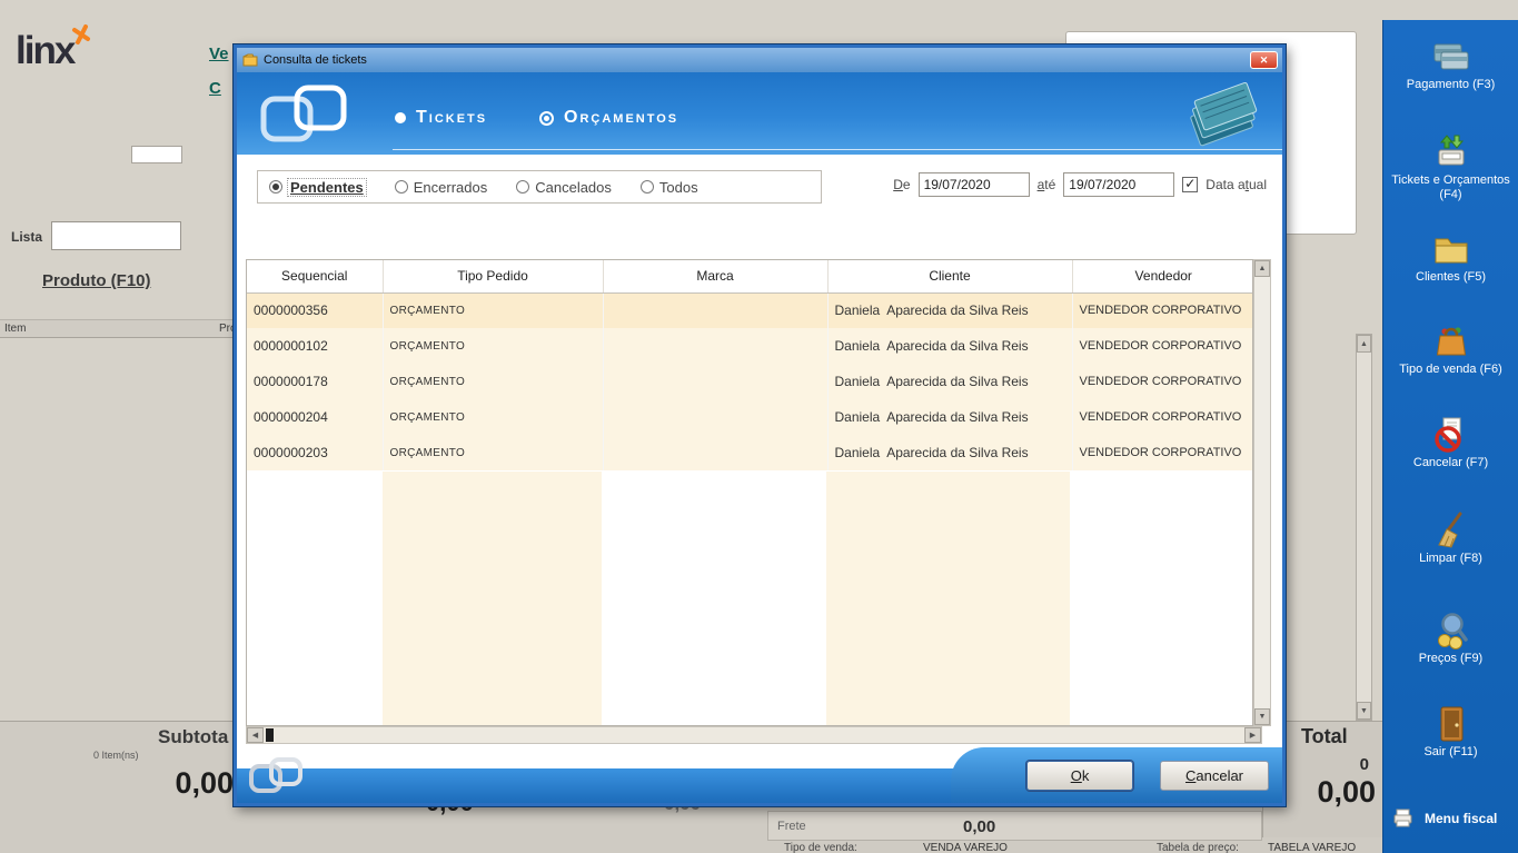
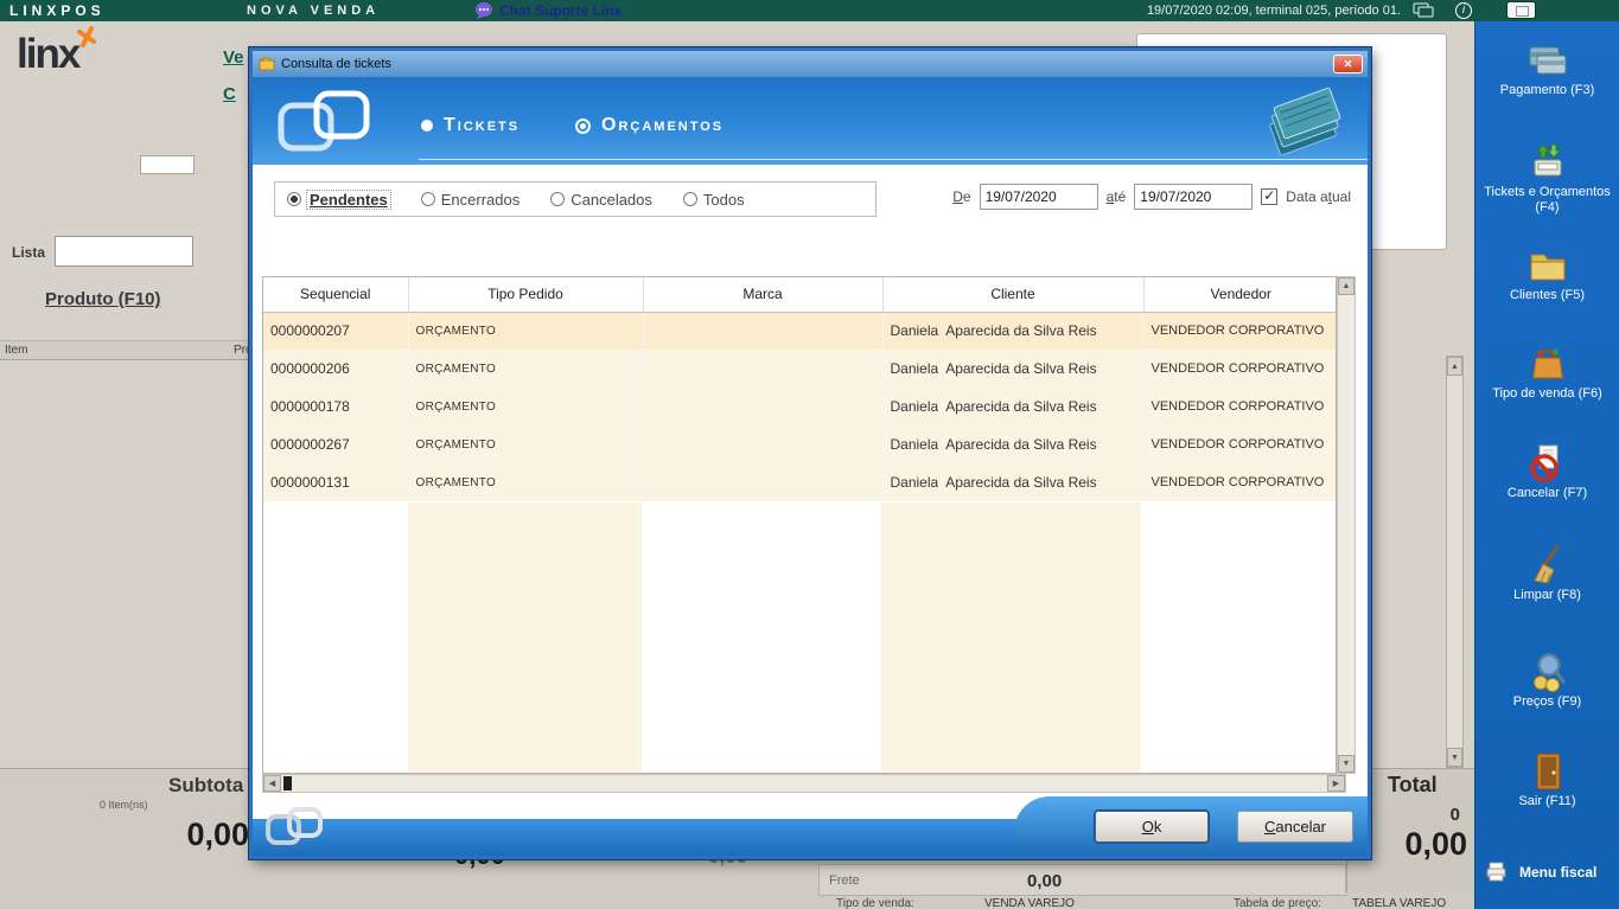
+ LINXPOS
+ NOVA VENDA
+ Chat Suporte Linx
+ 19/07/2020 02:09, terminal 025, período 01.
+ i
  linx
  Ve
  C
  Lista
  Produto (F10)
  Item
  Subtota
  0 Item(ns)
  0,00
  Frete
  0,00
  Tipo de venda:
  VENDA VAREJO
  Tabela de preço:
  TABELA VAREJO
  Total
  0
  0,00
  Pagamento (F3)
  Tickets e Orçamentos (F4)
  Clientes (F5)
  Tipo de venda (F6)
  Cancelar (F7)
  Limpar (F8)
  Preços (F9)
  Sair (F11)
  Menu fiscal
  Consulta de tickets
  ✕
  Tickets
  Orçamentos
  Pendentes
  Encerrados
  Cancelados
  Todos
  De
  19/07/2020
  até
  19/07/2020
  ✓
  Data atual
  Sequencial	Tipo Pedido	Marca	Cliente	Vendedor
- 0000000356	ORÇAMENTO		Daniela Aparecida da Silva Reis	VENDEDOR CORPORATIVO
+ 0000000207	ORÇAMENTO		Daniela Aparecida da Silva Reis	VENDEDOR CORPORATIVO
- 0000000102	ORÇAMENTO		Daniela Aparecida da Silva Reis	VENDEDOR CORPORATIVO
+ 0000000206	ORÇAMENTO		Daniela Aparecida da Silva Reis	VENDEDOR CORPORATIVO
  0000000178	ORÇAMENTO		Daniela Aparecida da Silva Reis	VENDEDOR CORPORATIVO
- 0000000204	ORÇAMENTO		Daniela Aparecida da Silva Reis	VENDEDOR CORPORATIVO
+ 0000000267	ORÇAMENTO		Daniela Aparecida da Silva Reis	VENDEDOR CORPORATIVO
- 0000000203	ORÇAMENTO		Daniela Aparecida da Silva Reis	VENDEDOR CORPORATIVO
+ 0000000131	ORÇAMENTO		Daniela Aparecida da Silva Reis	VENDEDOR CORPORATIVO
  O
  k
  C
  ancelar
